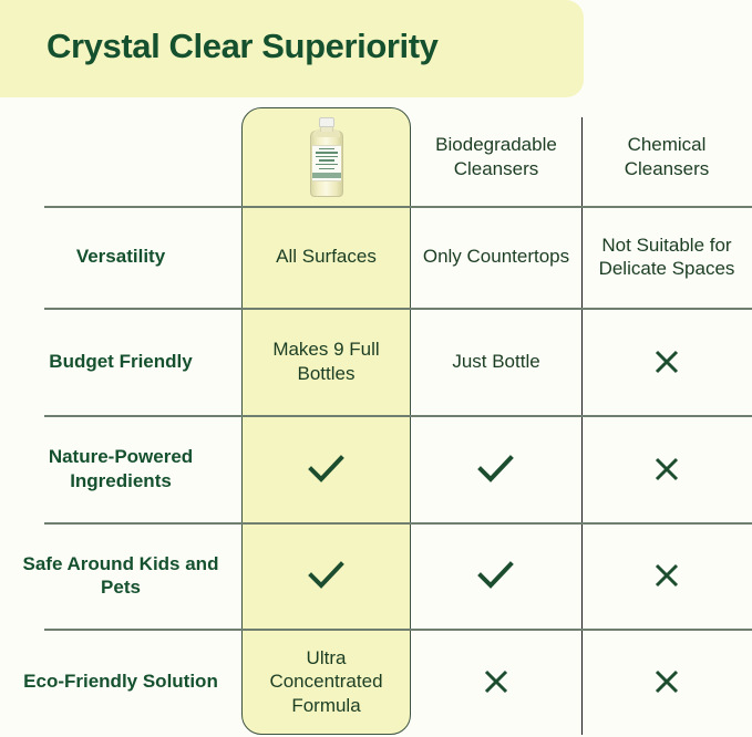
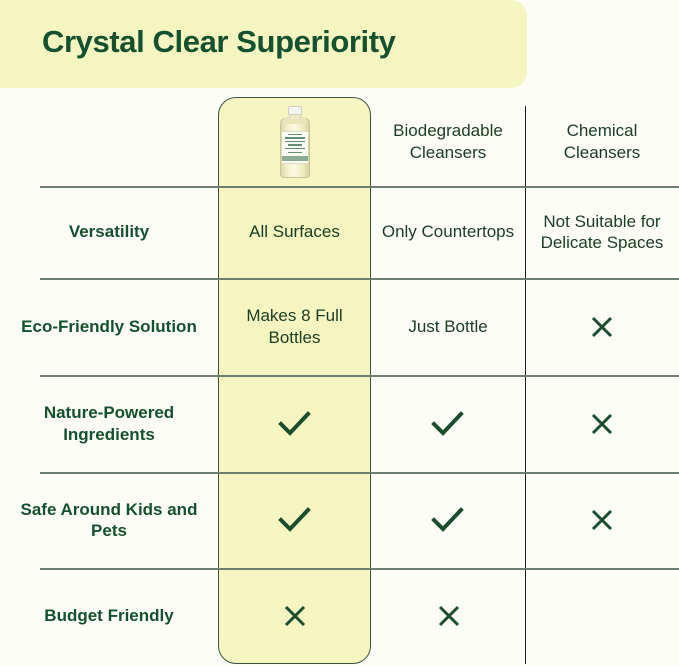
  Crystal Clear Superiority
  Biodegradable Cleansers
  Chemical Cleansers
  Versatility
  All Surfaces
  Only Countertops
  Not Suitable for Delicate Spaces
- Budget Friendly
+ Eco-Friendly Solution
- Makes 9 Full Bottles
+ Makes 8 Full Bottles
  Just Bottle
  Nature-Powered Ingredients
  Safe Around Kids and Pets
- Eco-Friendly Solution
+ Budget Friendly
- Ultra Concentrated Formula
